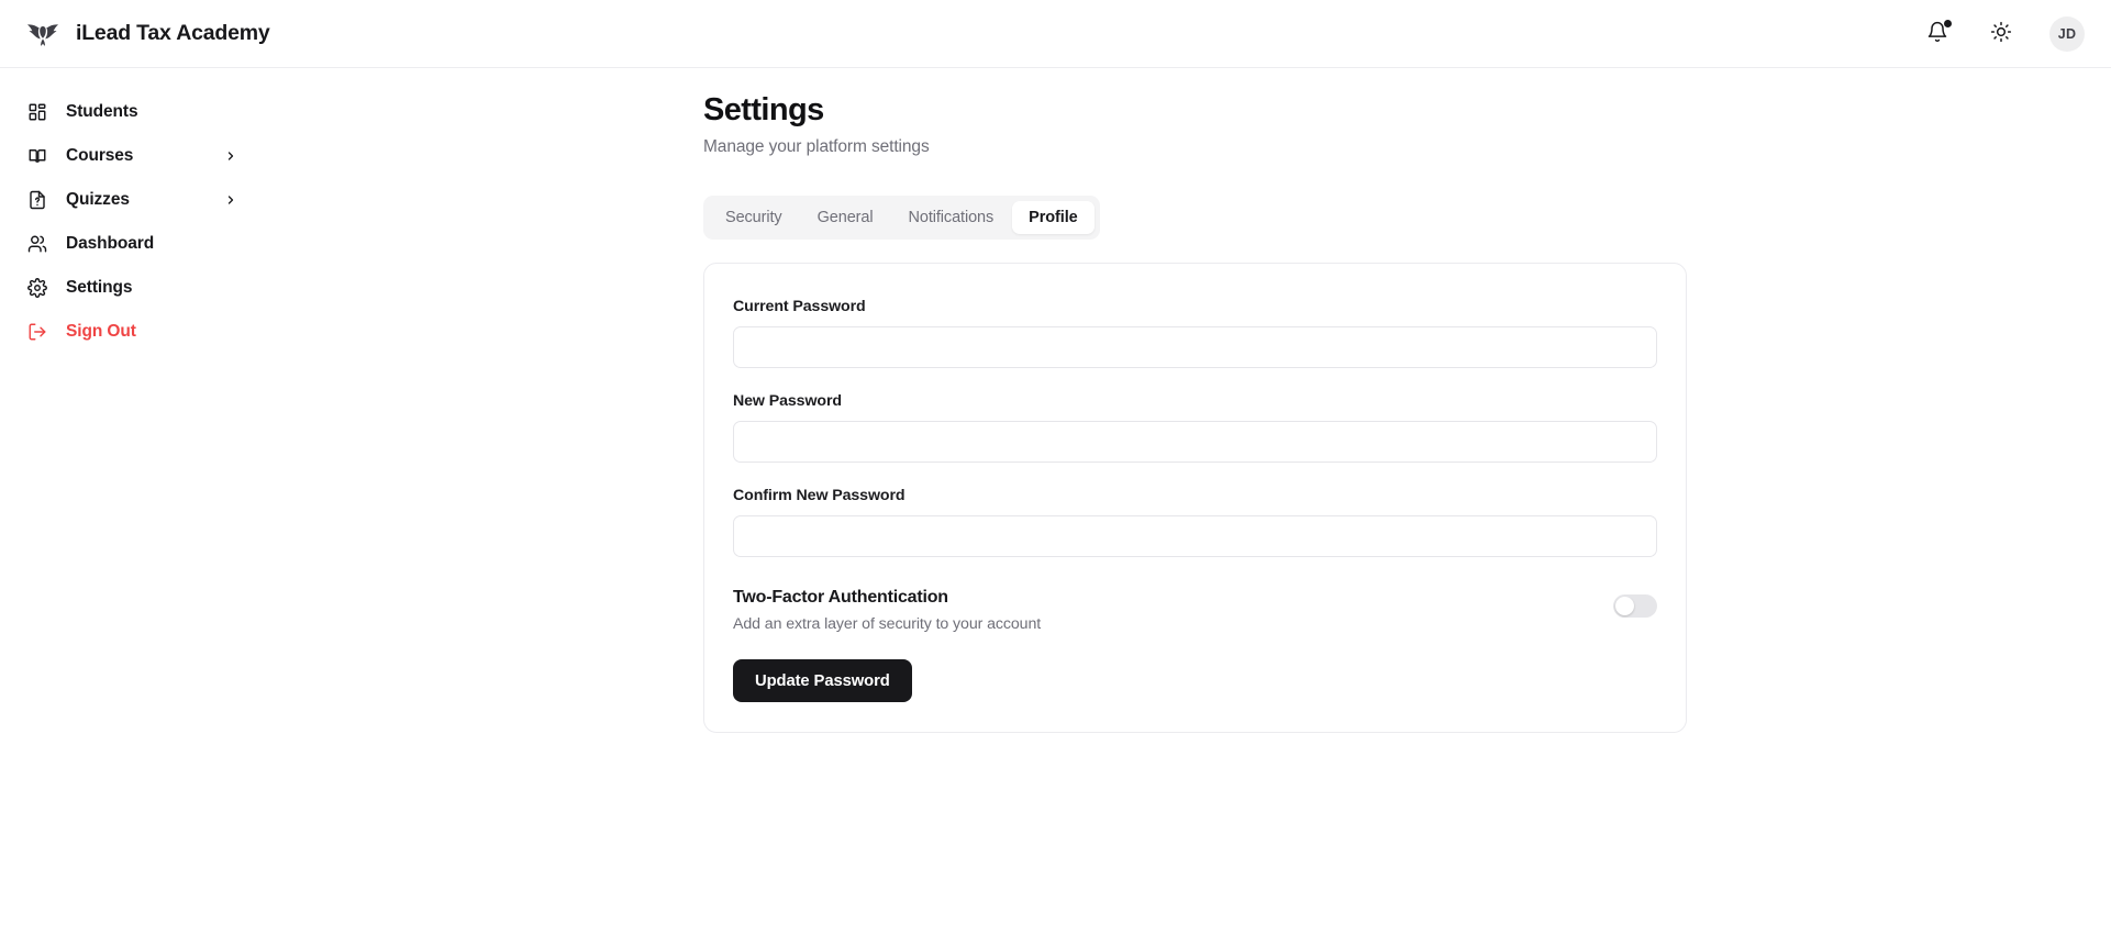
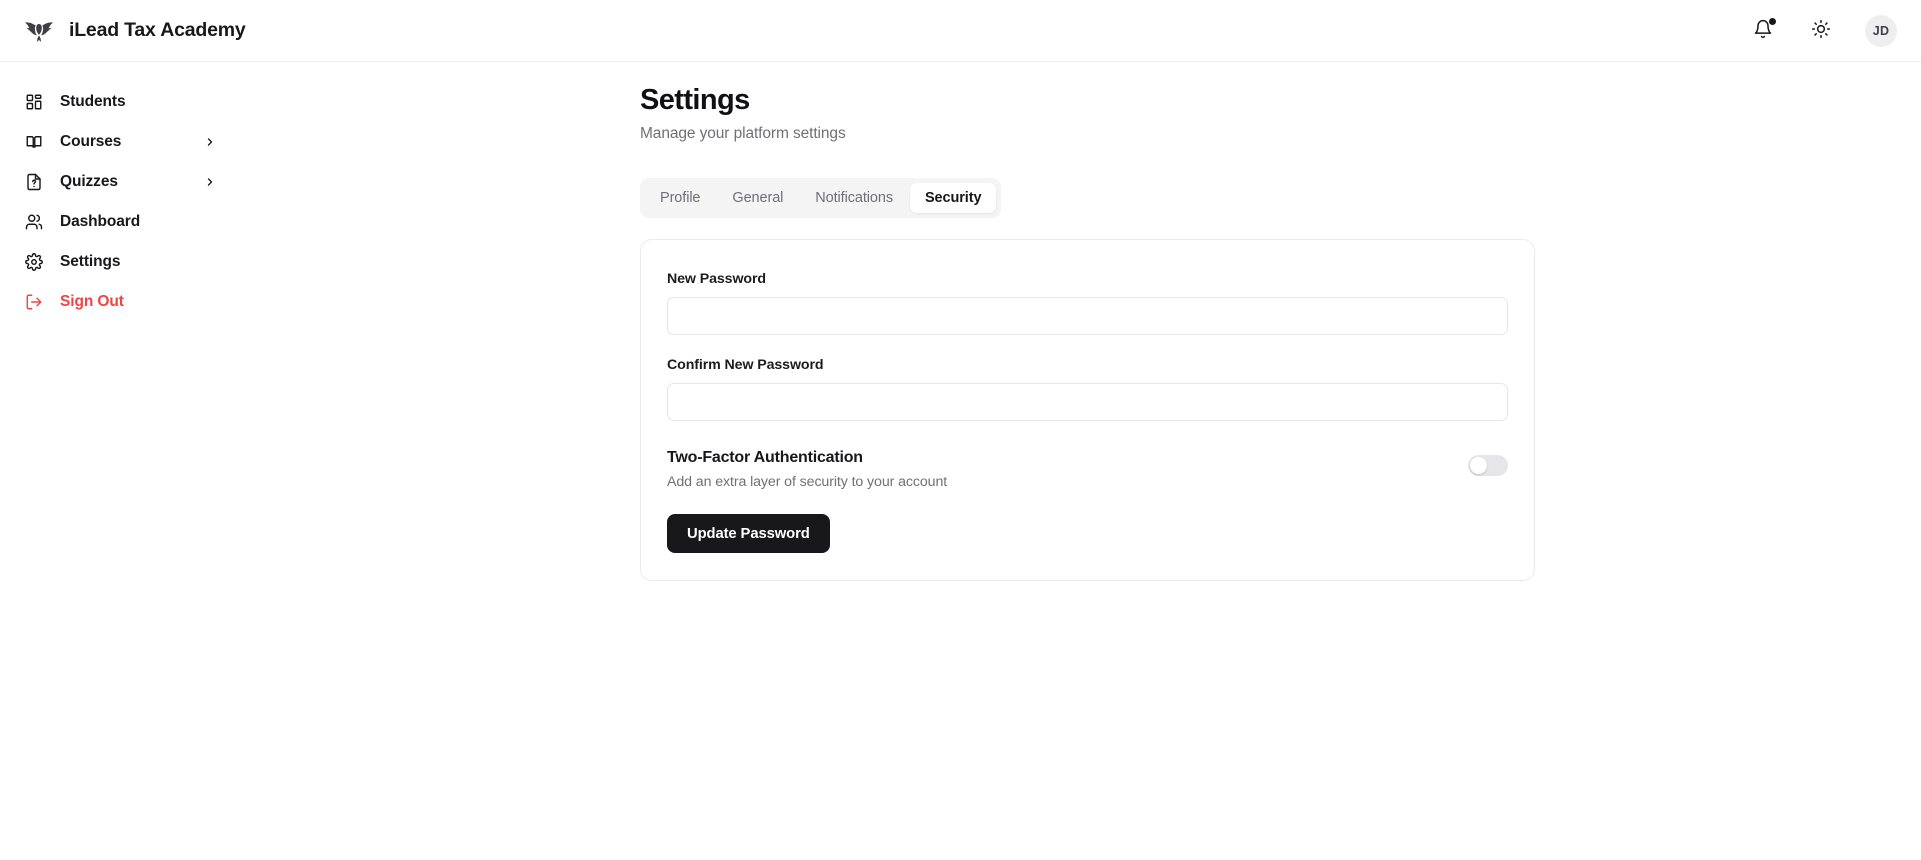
  iLead Tax Academy
  JD
  Students
  Courses
  Quizzes
  Dashboard
  Settings
  Sign Out
  Settings
  Manage your platform settings
- Security
+ Profile
  General
  Notifications
- Profile
+ Security
- Current Password
  New Password
  Confirm New Password
  Two-Factor Authentication
  Add an extra layer of security to your account
  Update Password
